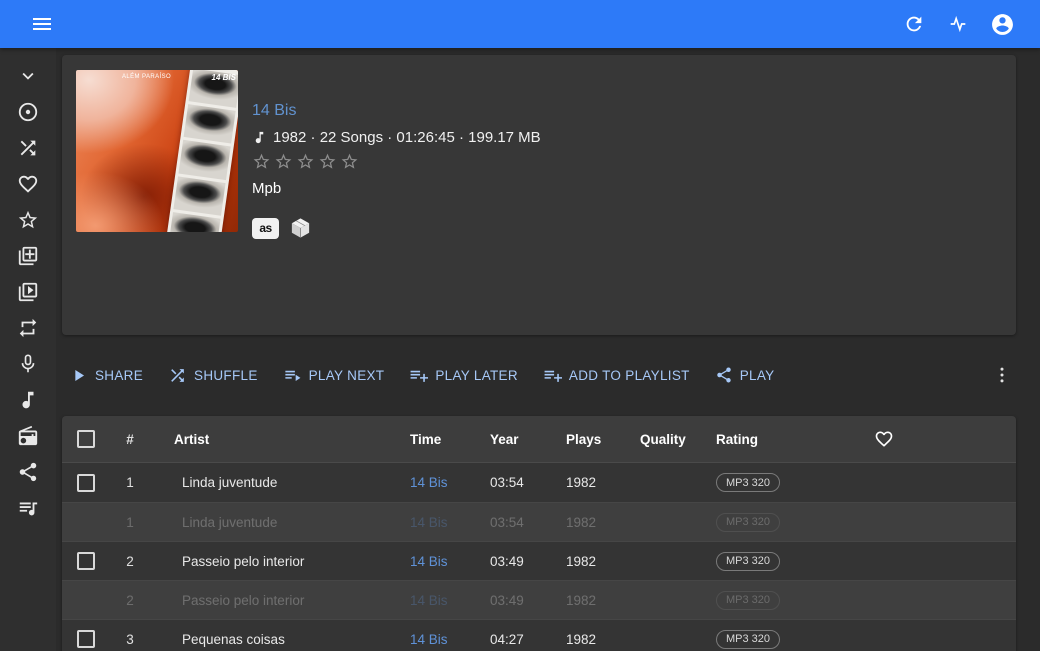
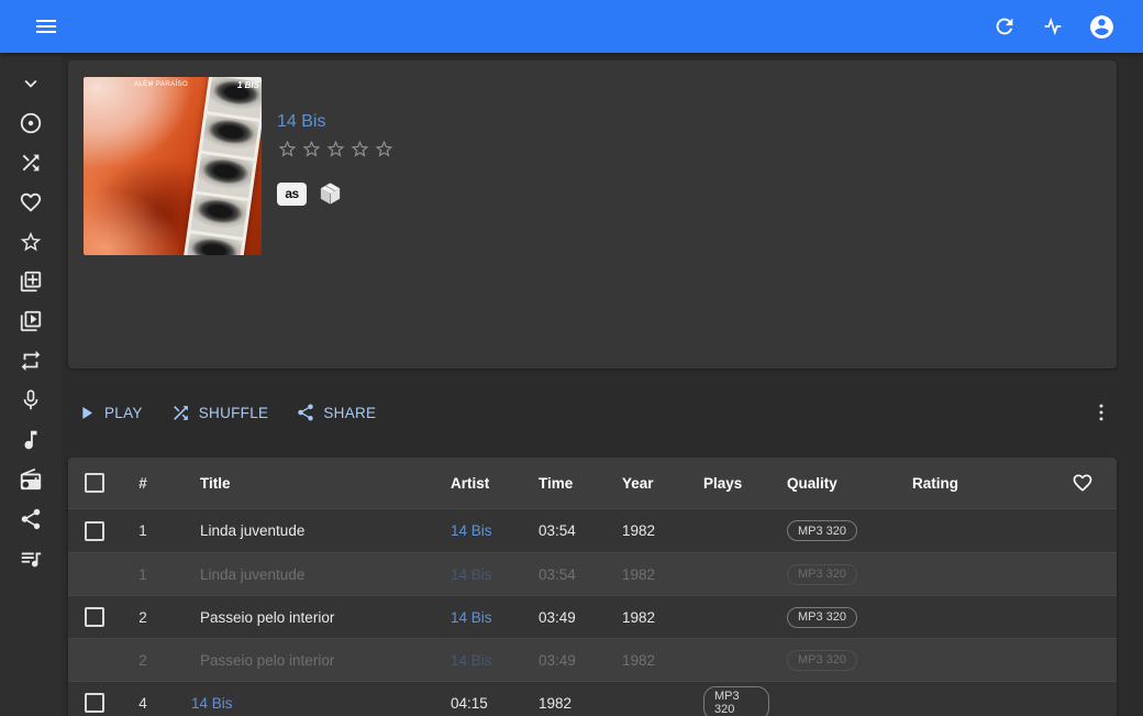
- 14 BIS
+ 1 BIS
  14 Bis
- 1982 · 22 Songs · 01:26:45 · 199.17 MB
- Mpb
  as
- SHARE
+ PLAY
  SHUFFLE
- PLAY NEXT
- PLAY LATER
- ADD TO PLAYLIST
- PLAY
+ SHARE
  #
+ Title
  Artist
  Time
  Year
  Plays
  Quality
  Rating
  1
  Linda juventude
  14 Bis
  03:54
  1982
  MP3 320
  1
  Linda juventude
  14 Bis
  03:54
  1982
  MP3 320
  2
  Passeio pelo interior
  14 Bis
  03:49
  1982
  MP3 320
  2
  Passeio pelo interior
  14 Bis
  03:49
  1982
  MP3 320
- 3
+ 4
- Pequenas coisas
  14 Bis
- 04:27
+ 04:15
  1982
  MP3 320
